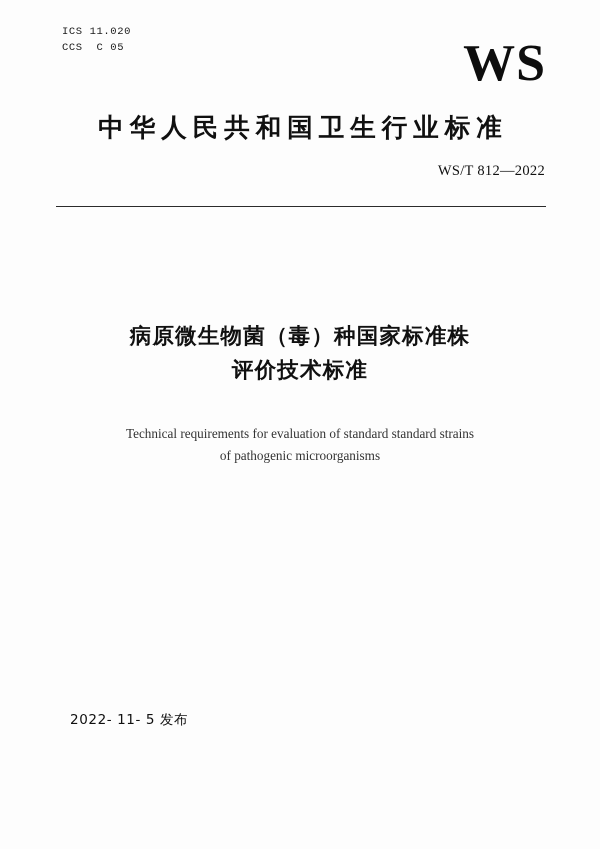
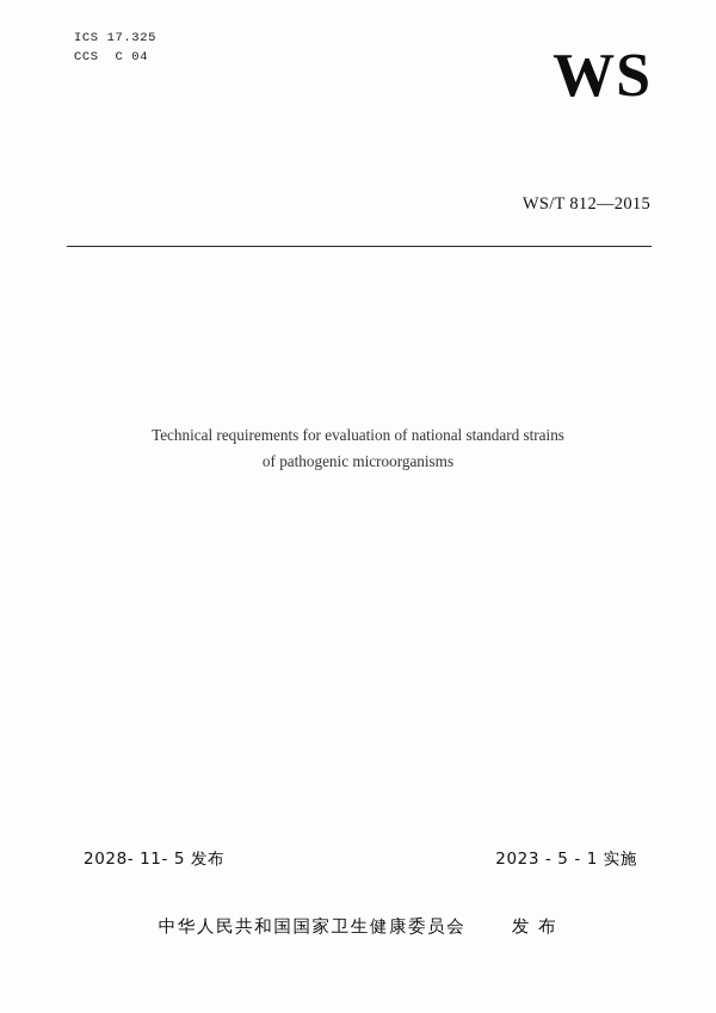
- ICS 11.020
+ ICS 17.325
- CCS C 05
+ CCS C 04
  WS
- 中华人民共和国卫生行业标准
- WS/T 812—2022
+ WS/T 812—2015
- 病原微生物菌（毒）种国家标准株
- 评价技术标准
- Technical requirements for evaluation of standard standard strains
+ Technical requirements for evaluation of national standard strains
  of pathogenic microorganisms
- 2022- 11- 5 发布
+ 2028- 11- 5 发布
+ 2023 - 5 - 1 实施
+ 中华人民共和国国家卫生健康委员会 发 布
